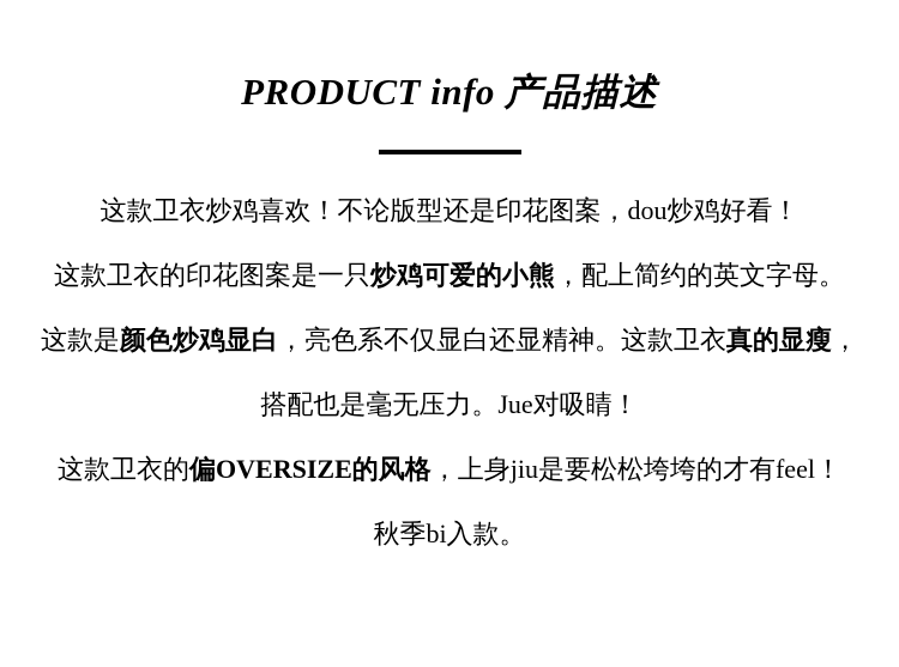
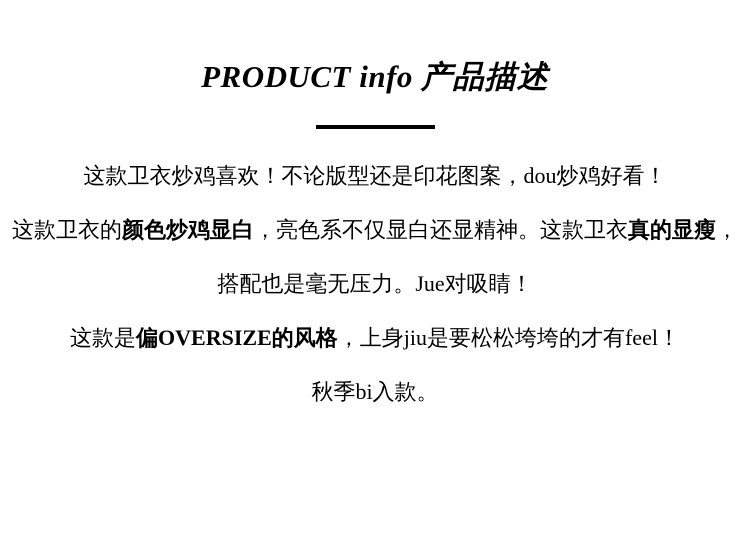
  PRODUCT info 产品描述
  这款卫衣炒鸡喜欢！不论版型还是印花图案，dou炒鸡好看！
- 这款卫衣的印花图案是一只炒鸡可爱的小熊，配上简约的英文字母。
- 这款是颜色炒鸡显白，亮色系不仅显白还显精神。这款卫衣真的显瘦，
+ 这款卫衣的颜色炒鸡显白，亮色系不仅显白还显精神。这款卫衣真的显瘦，
  搭配也是毫无压力。Jue对吸睛！
- 这款卫衣的偏OVERSIZE的风格，上身jiu是要松松垮垮的才有feel！
+ 这款是偏OVERSIZE的风格，上身jiu是要松松垮垮的才有feel！
  秋季bi入款。
